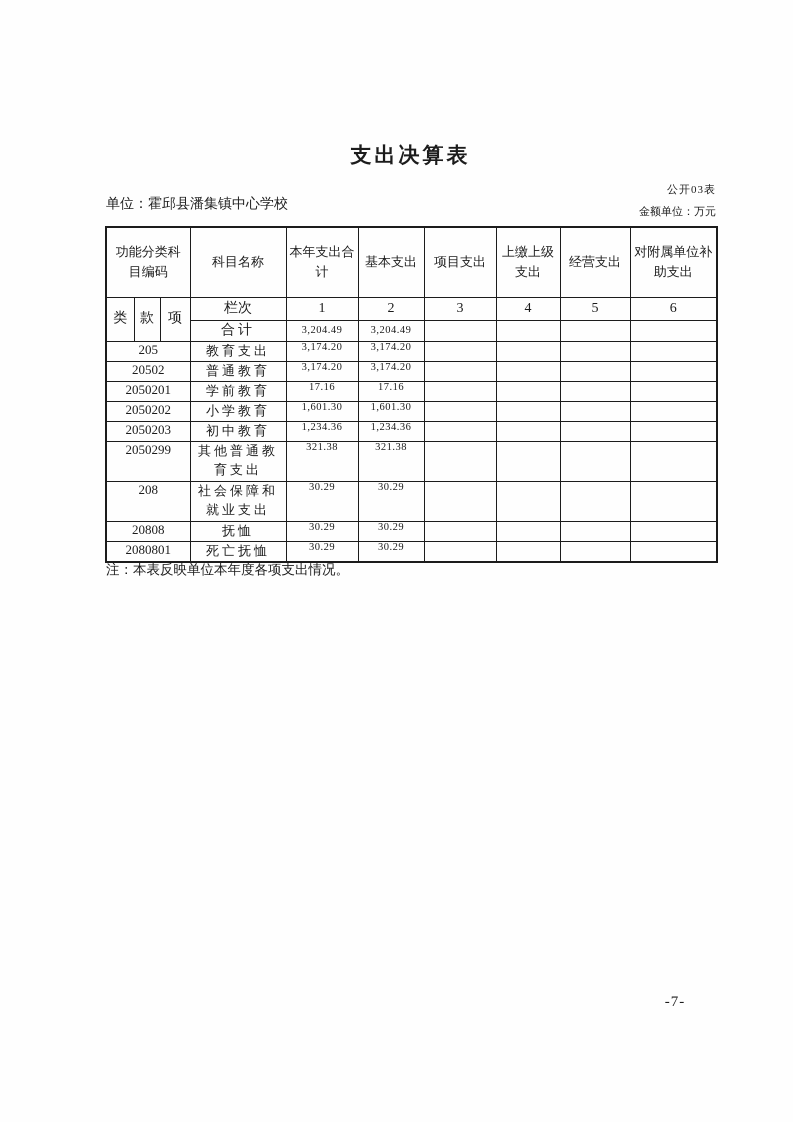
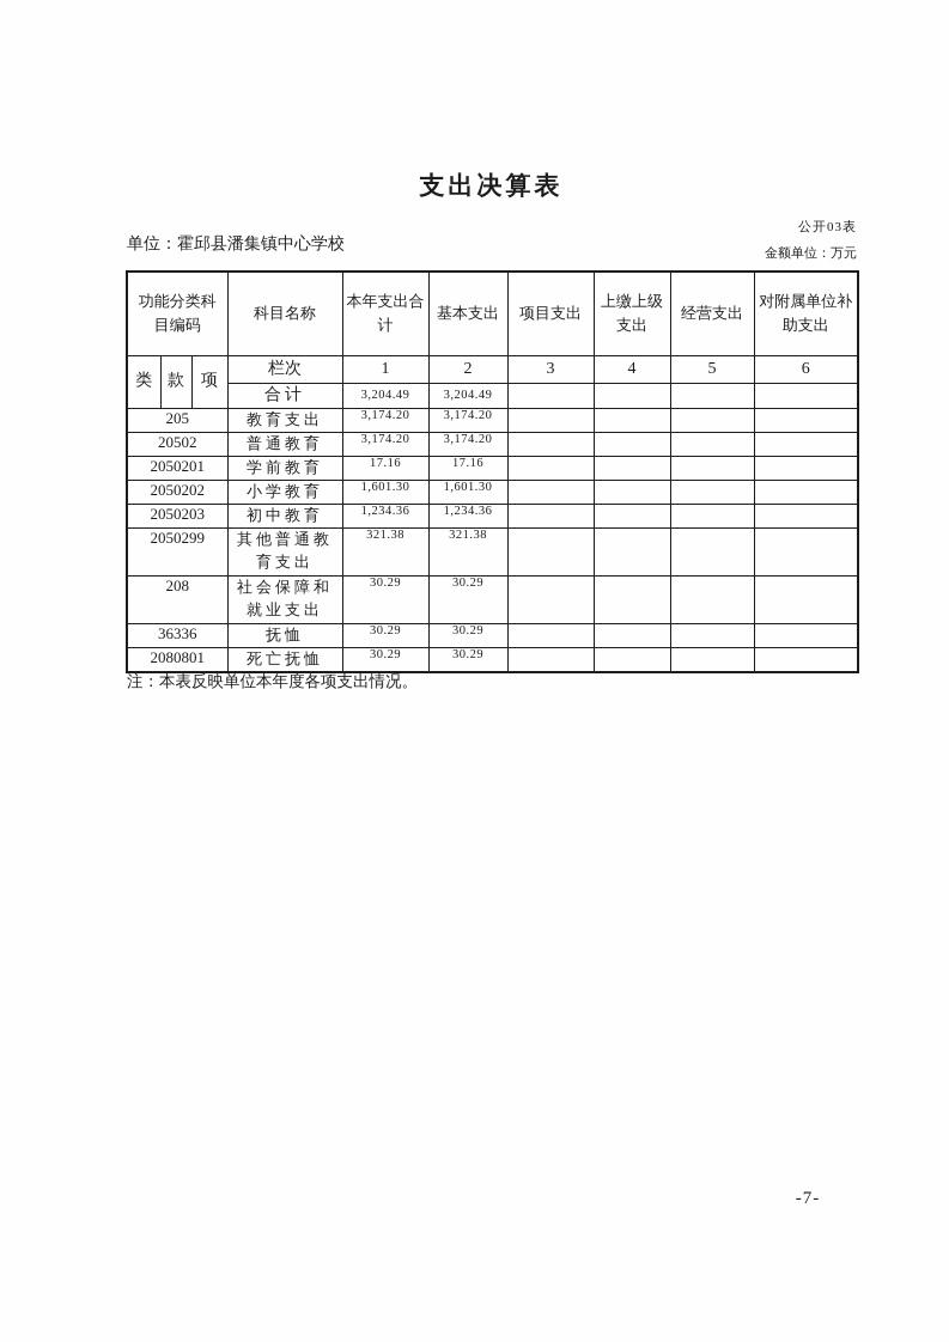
  支出决算表
  公开03表
  单位：霍邱县潘集镇中心学校
  金额单位：万元
  功能分类科目编码	科目名称	本年支出合计	基本支出	项目支出	上缴上级支出	经营支出	对附属单位补助支出
  类	款	项	栏次	1	2	3	4	5	6
  合计	3,204.49	3,204.49
  205	教育支出	3,174.20	3,174.20
  20502	普通教育	3,174.20	3,174.20
  2050201	学前教育	17.16	17.16
  2050202	小学教育	1,601.30	1,601.30
  2050203	初中教育	1,234.36	1,234.36
  2050299	其他普通教育支出	321.38	321.38
  208	社会保障和就业支出	30.29	30.29
- 20808	抚恤	30.29	30.29
+ 36336	抚恤	30.29	30.29
  2080801	死亡抚恤	30.29	30.29
  注：本表反映单位本年度各项支出情况。
  -7-
